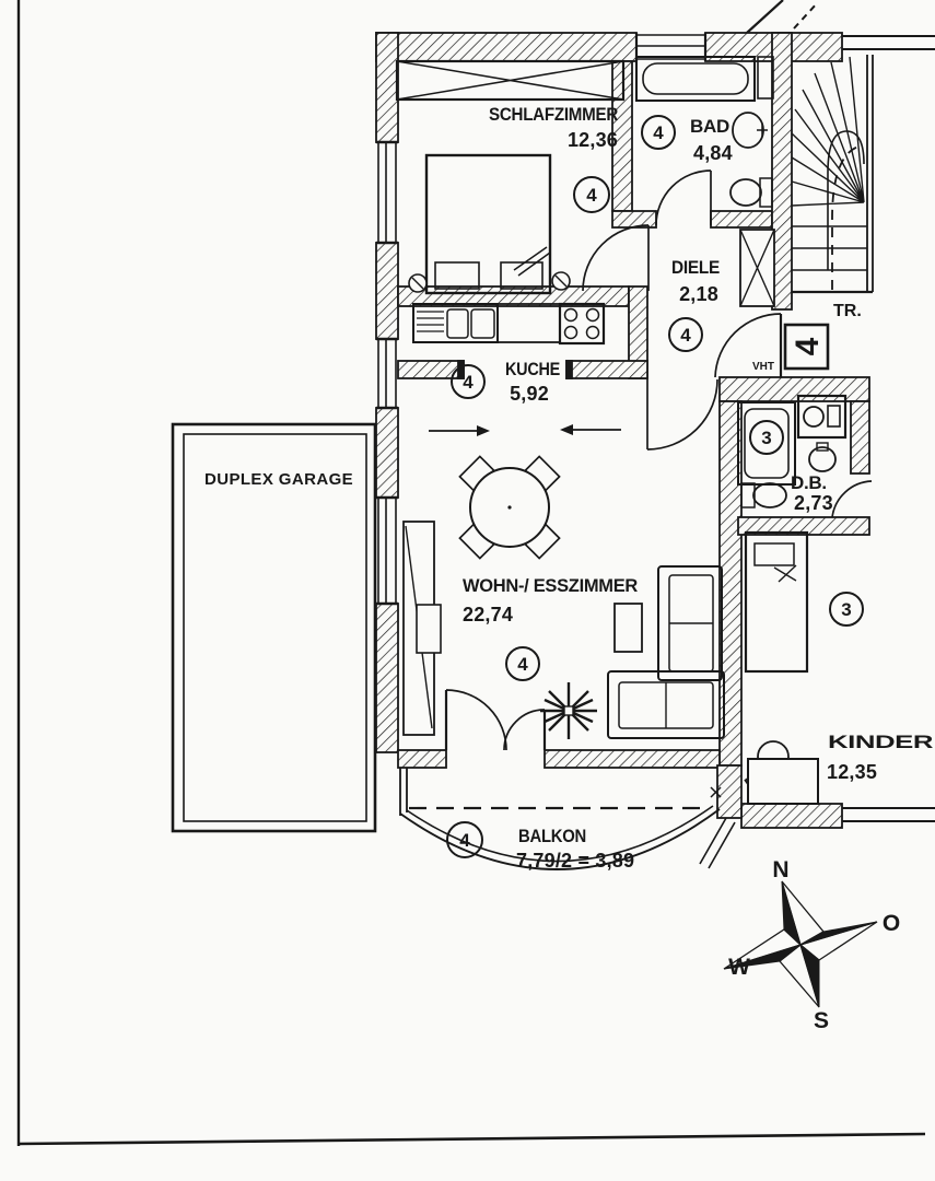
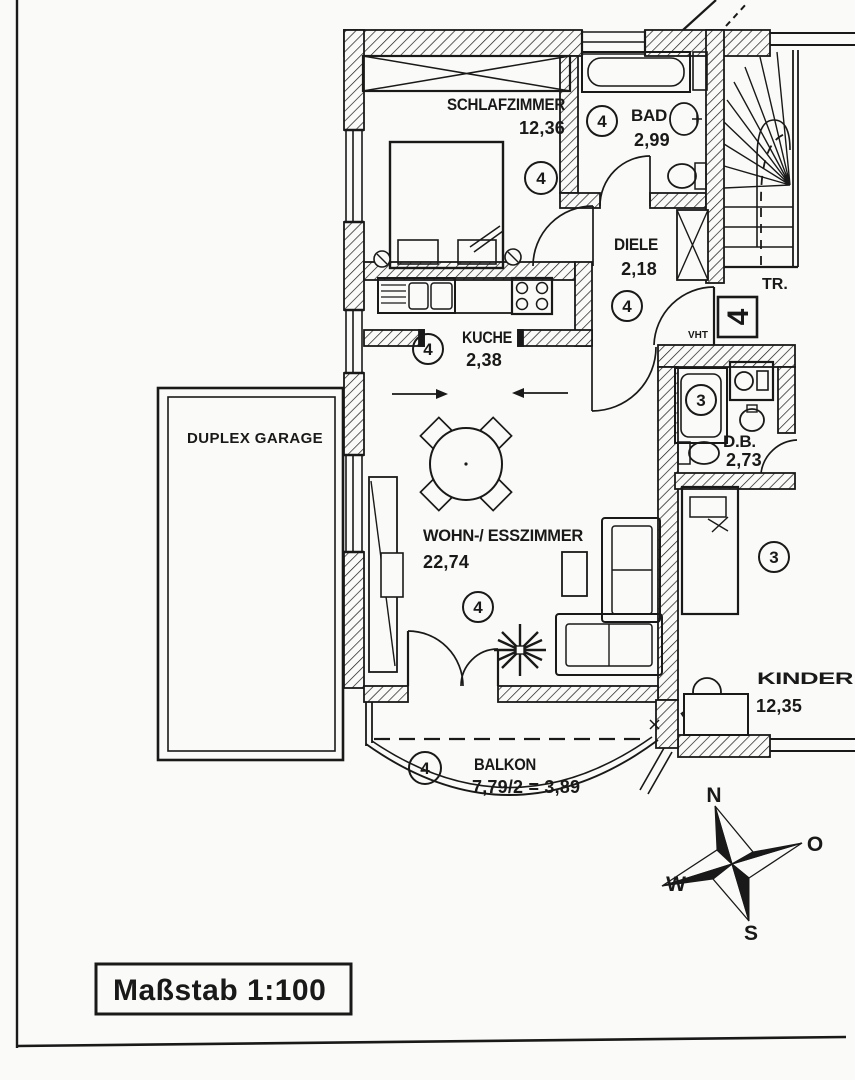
  N
  O
  W
  S
+ Maßstab 1:100
  SCHLAFZIMMER
  12,36
  4
  BAD
- 4,84
+ 2,99
  4
  DIELE
  2,18
  4
  KUCHE
- 5,92
+ 2,38
  4
  WOHN-/ ESSZIMMER
  22,74
  4
  BALKON
  7,79/2 = 3,89
  4
  D.B.
  2,73
  3
  KINDER
  12,35
  3
  TR.
  VHT
  DUPLEX GARAGE
